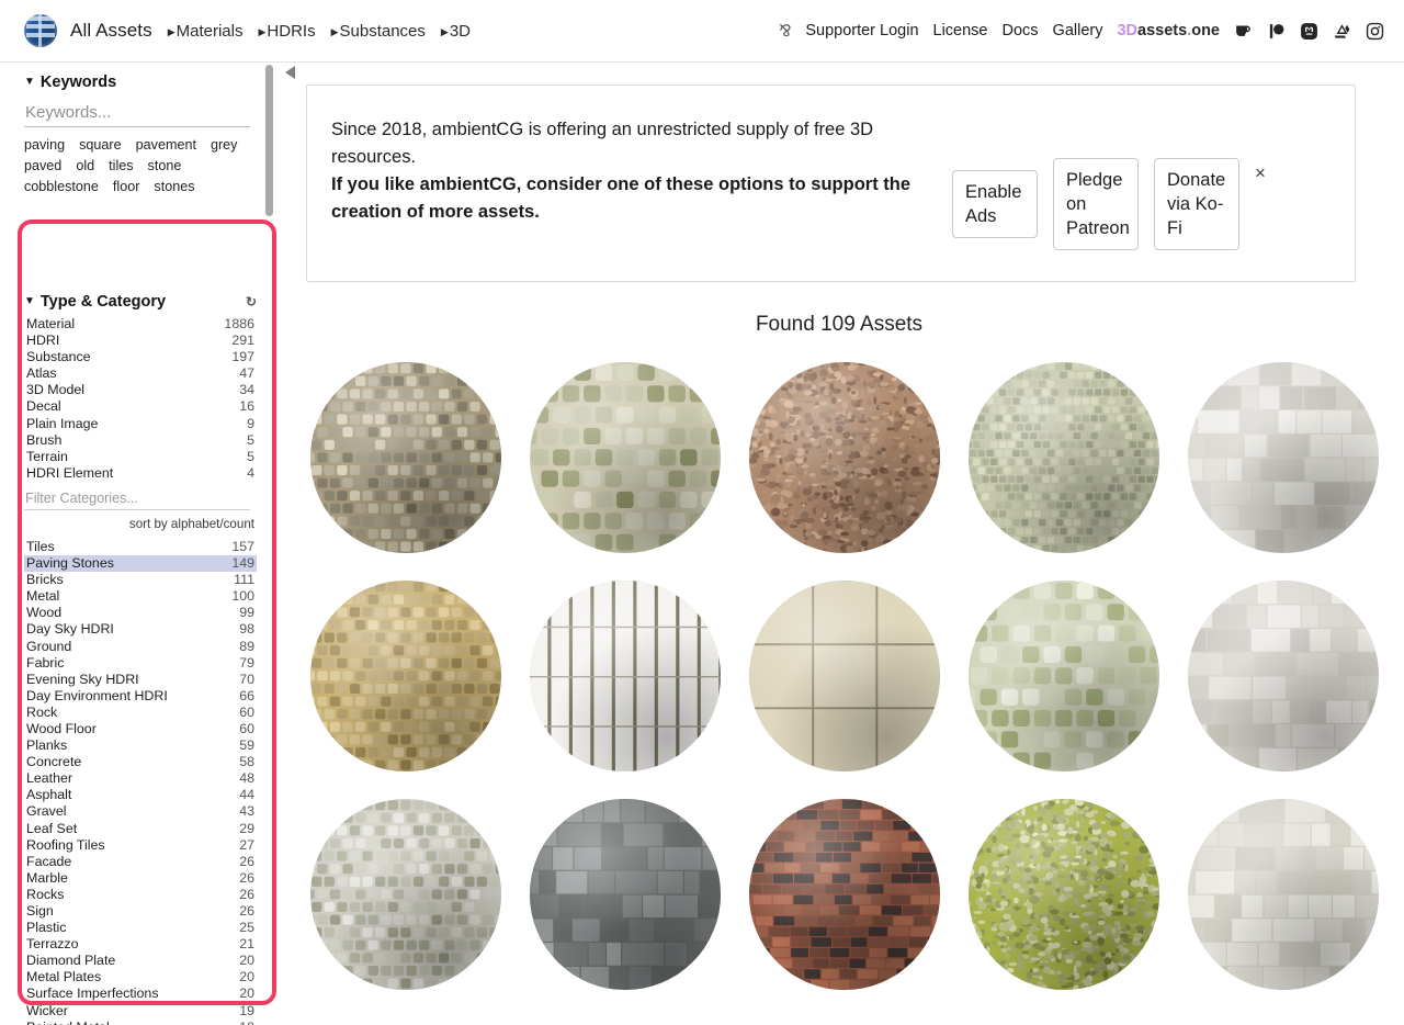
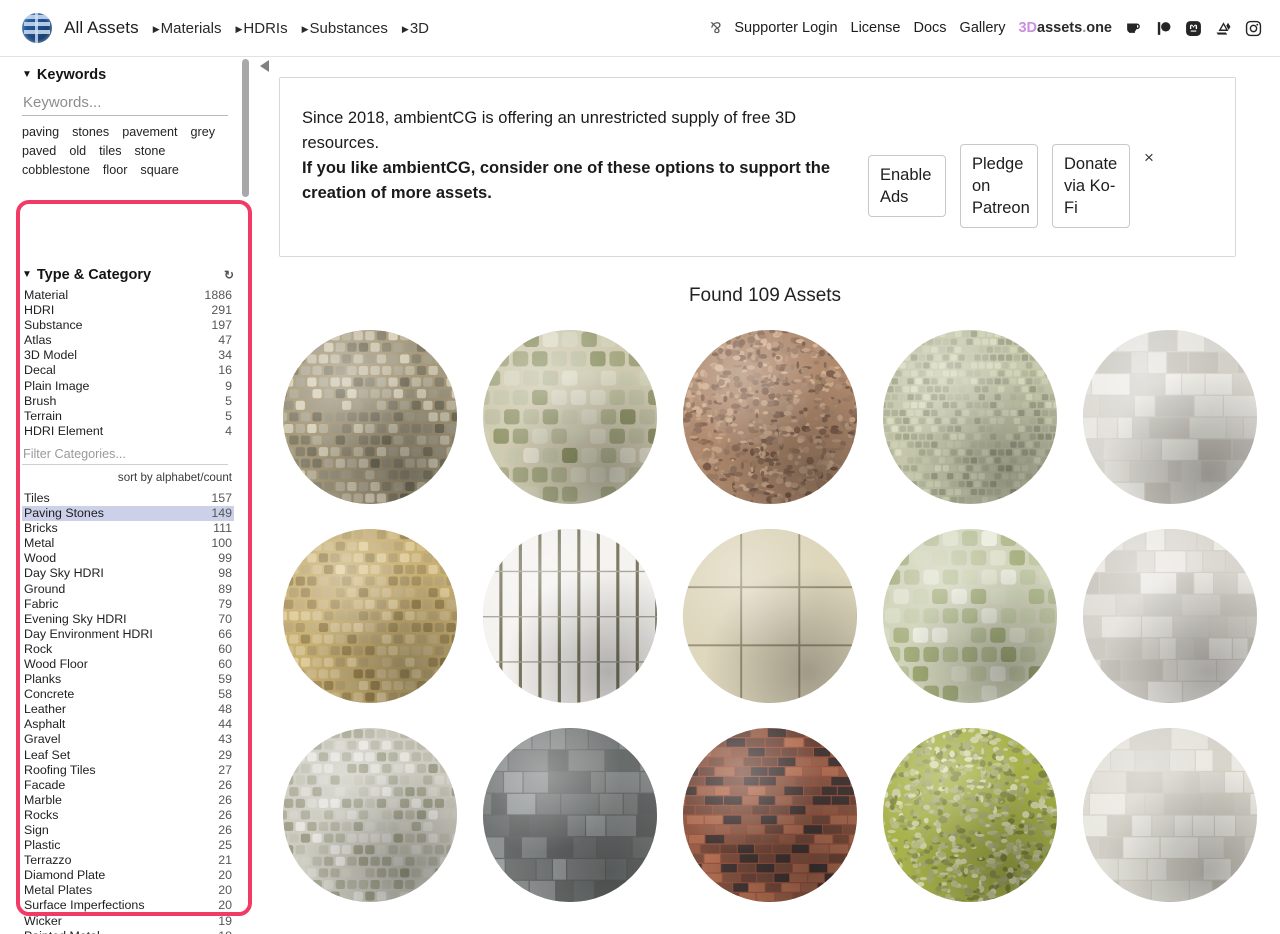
  All Assets
  ▶Materials
  ▶HDRIs
  ▶Substances
  ▶3D
  ⅋
  Supporter Login
  License
  Docs
  Gallery
  3Dassets.one
  ▼
  Keywords
  Keywords...
  paving
- square
+ stones
  pavement
  grey
  paved
  old
  tiles
  stone
  cobblestone
  floor
- stones
+ square
  ▼
  Type & Category
  ↻
  Material
  1886
  HDRI
  291
  Substance
  197
  Atlas
  47
  3D Model
  34
  Decal
  16
  Plain Image
  9
  Brush
  5
  Terrain
  5
  HDRI Element
  4
  Filter Categories...
  sort by alphabet/count
  Tiles
  157
  Paving Stones
  149
  Bricks
  111
  Metal
  100
  Wood
  99
  Day Sky HDRI
  98
  Ground
  89
  Fabric
  79
  Evening Sky HDRI
  70
  Day Environment HDRI
  66
  Rock
  60
  Wood Floor
  60
  Planks
  59
  Concrete
  58
  Leather
  48
  Asphalt
  44
  Gravel
  43
  Leaf Set
  29
  Roofing Tiles
  27
  Facade
  26
  Marble
  26
  Rocks
  26
  Sign
  26
  Plastic
  25
  Terrazzo
  21
  Diamond Plate
  20
  Metal Plates
  20
  Surface Imperfections
  20
  Wicker
  19
  Since 2018, ambientCG is offering an unrestricted supply of free 3D resources.
  If you like ambientCG, consider one of these options to support the creation of more assets.
  Enable Ads
  Pledge on Patreon
  Donate via Ko-Fi
  ×
  Found 109 Assets
